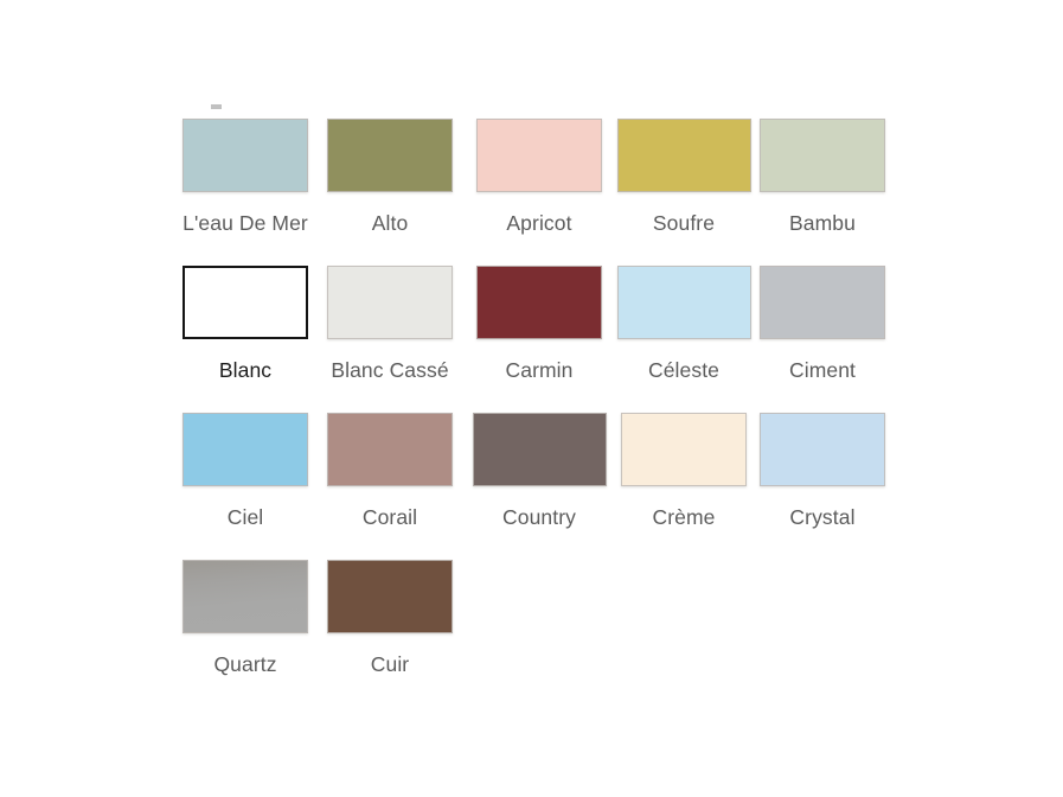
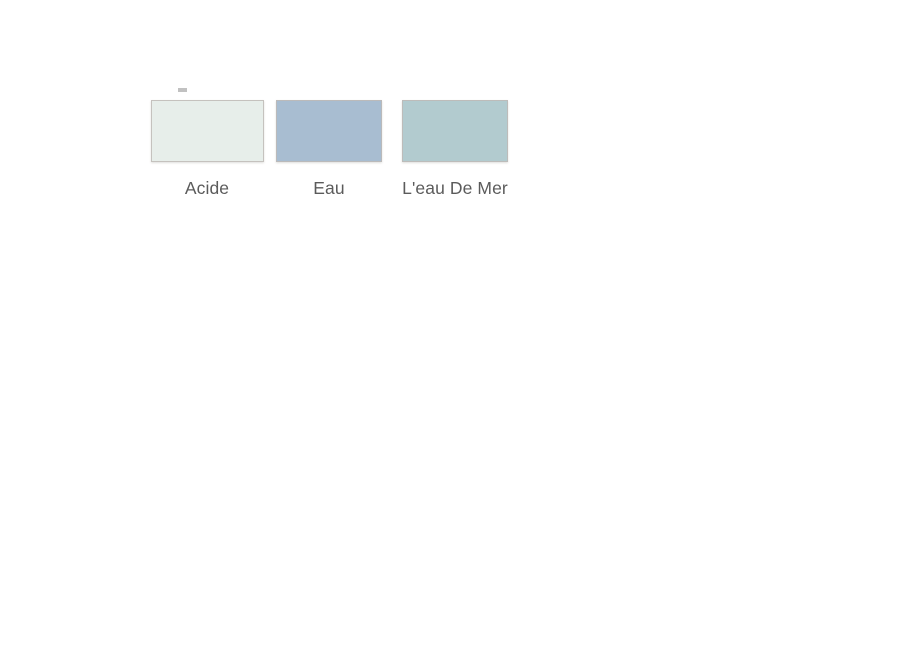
+ Acide
+ Eau
  L'eau De Mer
- Alto
- Apricot
- Soufre
- Bambu
- Blanc
- Blanc Cassé
- Carmin
- Céleste
- Ciment
- Ciel
- Corail
- Country
- Crème
- Crystal
- Quartz
- Cuir
